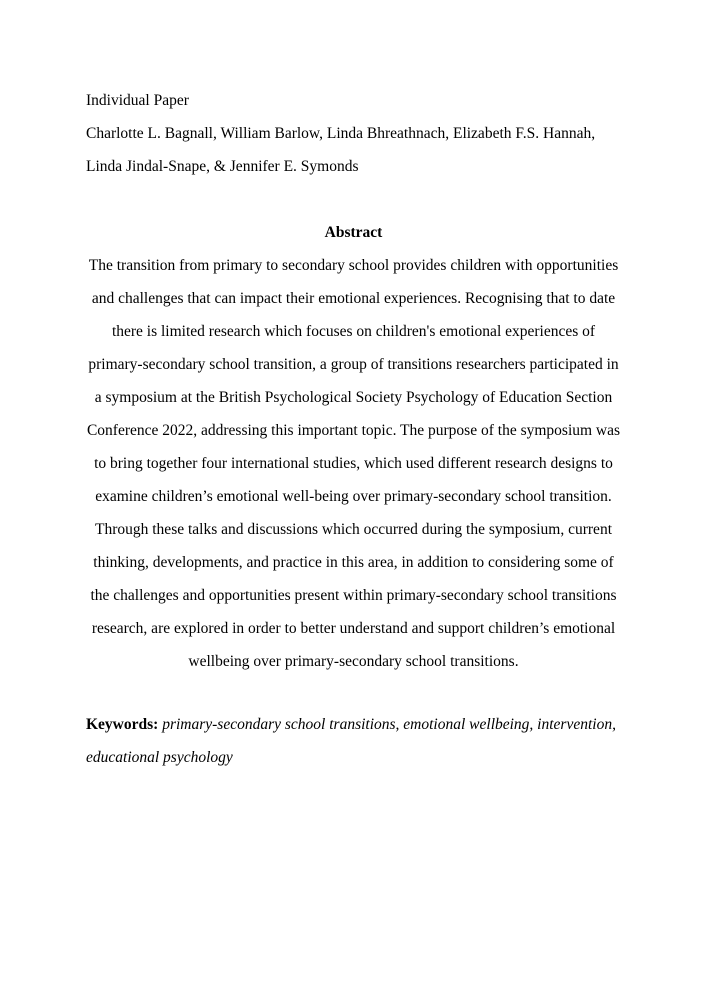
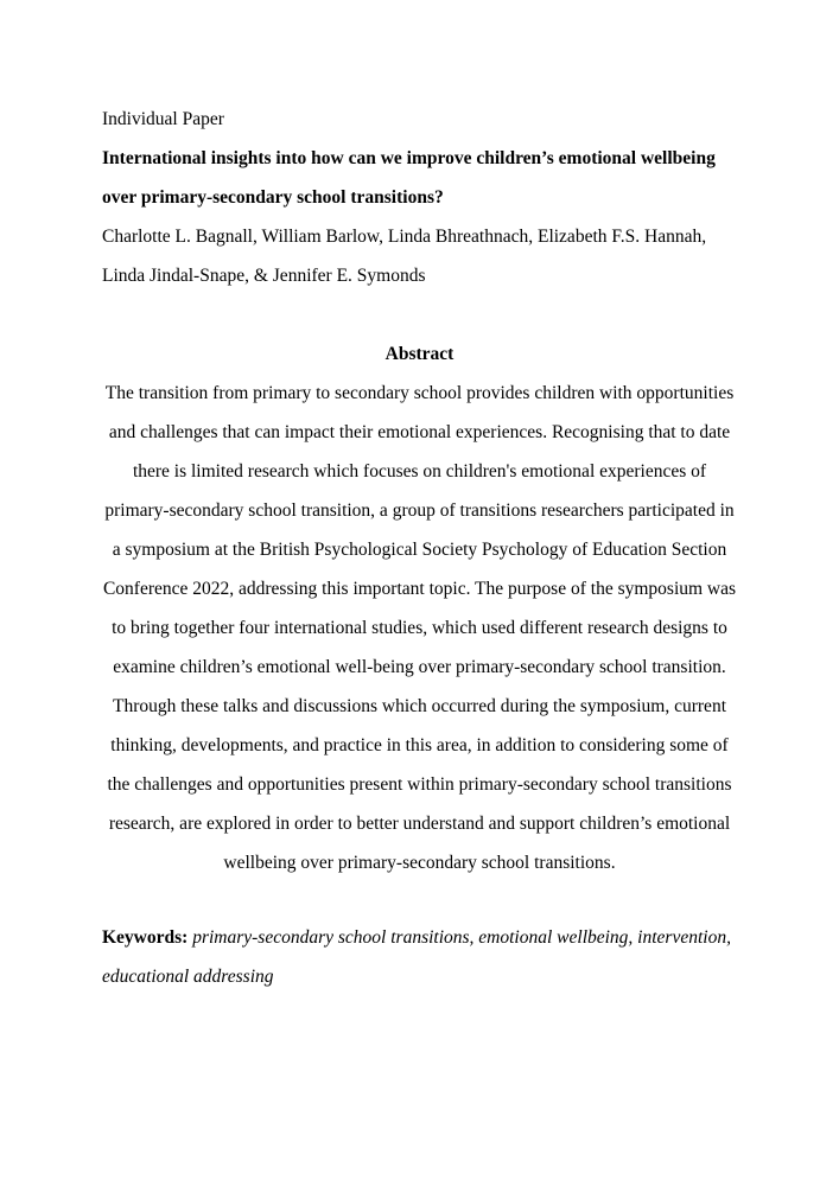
  Individual Paper
+ International insights into how can we improve children’s emotional wellbeing over primary-secondary school transitions?
  Charlotte L. Bagnall, William Barlow, Linda Bhreathnach, Elizabeth F.S. Hannah, Linda Jindal-Snape, & Jennifer E. Symonds
  Abstract
  The transition from primary to secondary school provides children with opportunities and challenges that can impact their emotional experiences. Recognising that to date there is limited research which focuses on children's emotional experiences of primary-secondary school transition, a group of transitions researchers participated in a symposium at the British Psychological Society Psychology of Education Section Conference 2022, addressing this important topic. The purpose of the symposium was to bring together four international studies, which used different research designs to examine children’s emotional well-being over primary-secondary school transition. Through these talks and discussions which occurred during the symposium, current thinking, developments, and practice in this area, in addition to considering some of the challenges and opportunities present within primary-secondary school transitions research, are explored in order to better understand and support children’s emotional wellbeing over primary-secondary school transitions.
- Keywords: primary-secondary school transitions, emotional wellbeing, intervention, educational psychology
+ Keywords: primary-secondary school transitions, emotional wellbeing, intervention, educational addressing
